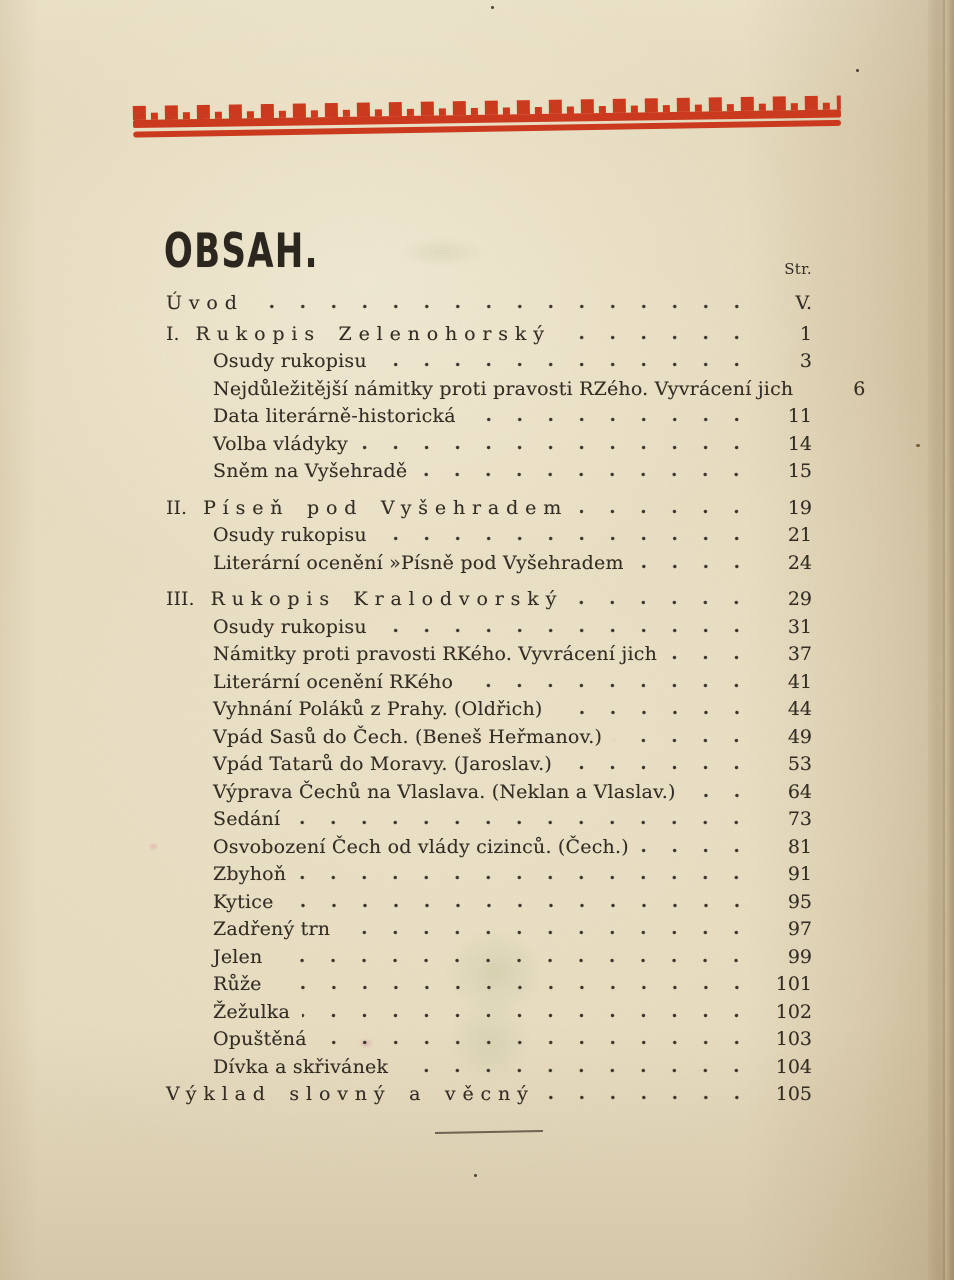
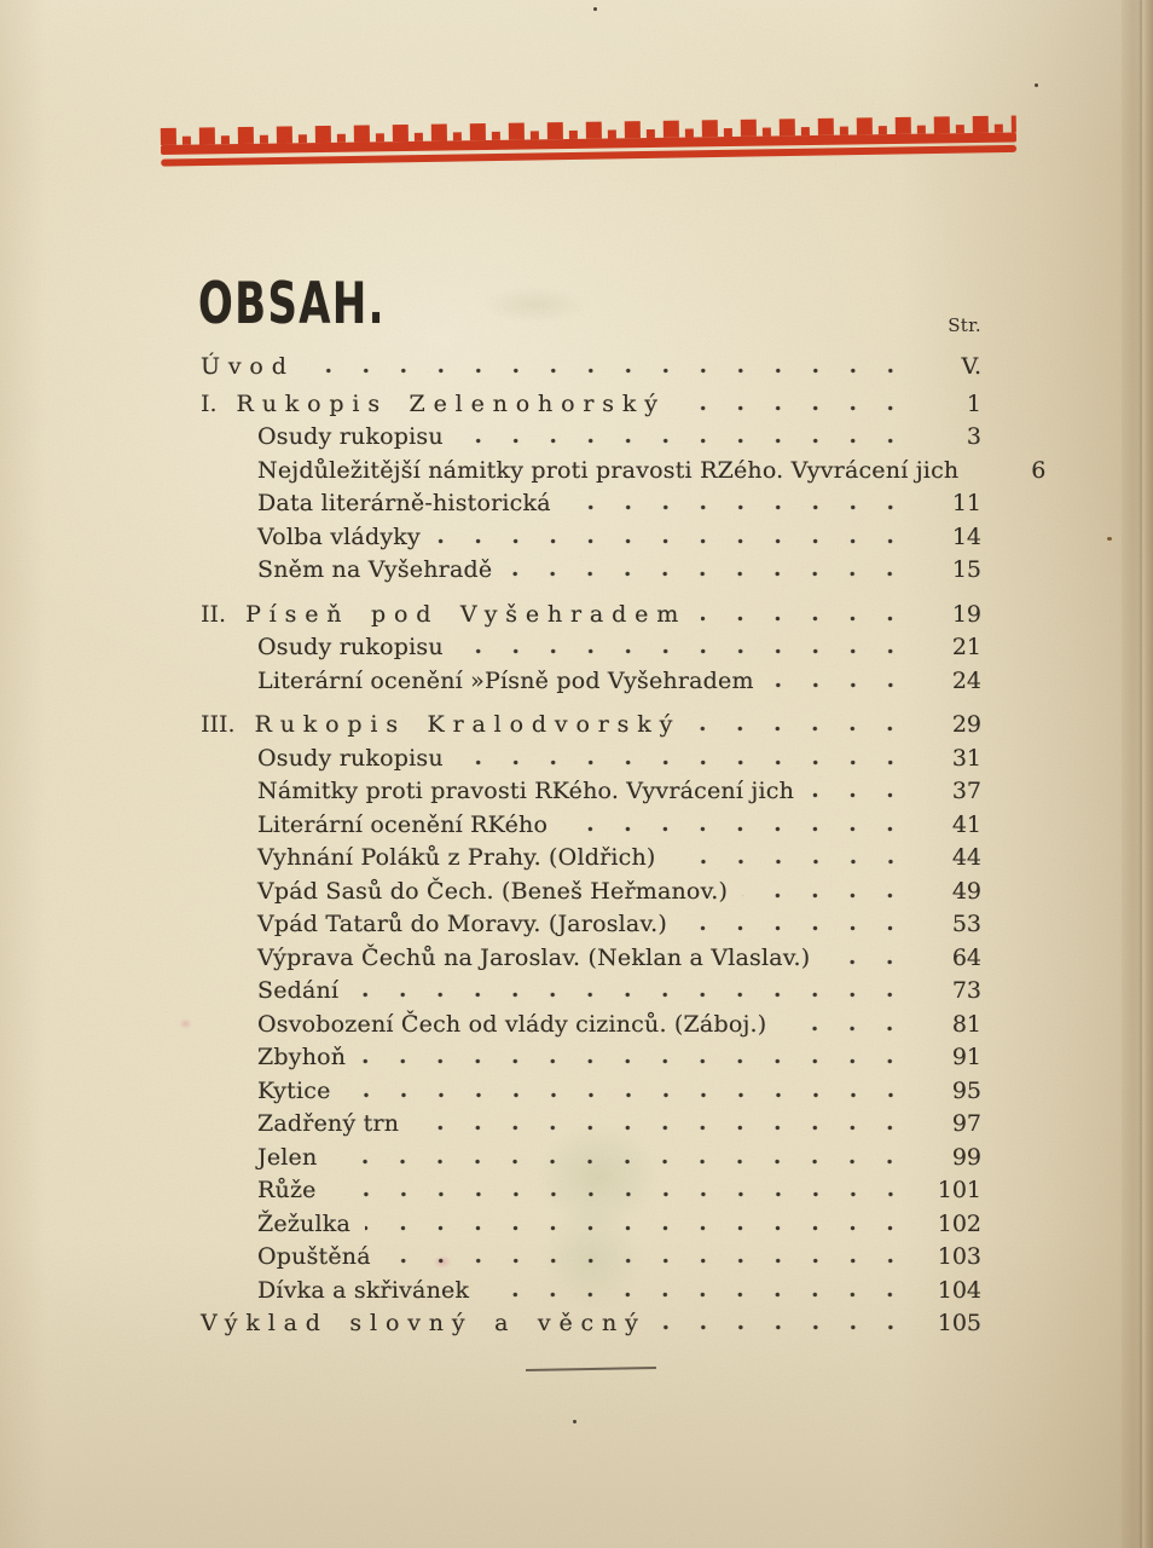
  OBSAH.
  Str.
  Úvod
  V.
  I.
  Rukopis Zelenohorský
  1
  Osudy rukopisu
  3
  Nejdůležitější námitky proti pravosti RZého. Vyvrácení jich
  6
  Data literárně-historická
  11
  Volba vládyky
  14
  Sněm na Vyšehradě
  15
  II.
  Píseň pod Vyšehradem
  19
  Osudy rukopisu
  21
  Literární ocenění »Písně pod Vyšehradem
  24
  III.
  Rukopis Kralodvorský
  29
  Osudy rukopisu
  31
  Námitky proti pravosti RKého. Vyvrácení jich
  37
  Literární ocenění RKého
  41
  Vyhnání Poláků z Prahy. (Oldřich)
  44
  Vpád Sasů do Čech. (Beneš Heřmanov.)
  49
  Vpád Tatarů do Moravy. (Jaroslav.)
  53
- Výprava Čechů na Vlaslava. (Neklan a Vlaslav.)
+ Výprava Čechů na Jaroslav. (Neklan a Vlaslav.)
  64
  Sedání
  73
- Osvobození Čech od vlády cizinců. (Čech.)
+ Osvobození Čech od vlády cizinců. (Záboj.)
  81
  Zbyhoň
  91
  Kytice
  95
  Zadřený trn
  97
  Jelen
  99
  Růže
  101
  Žežulka
  102
  Opuštěná
  103
  Dívka a skřivánek
  104
  Výklad slovný a věcný
  105
